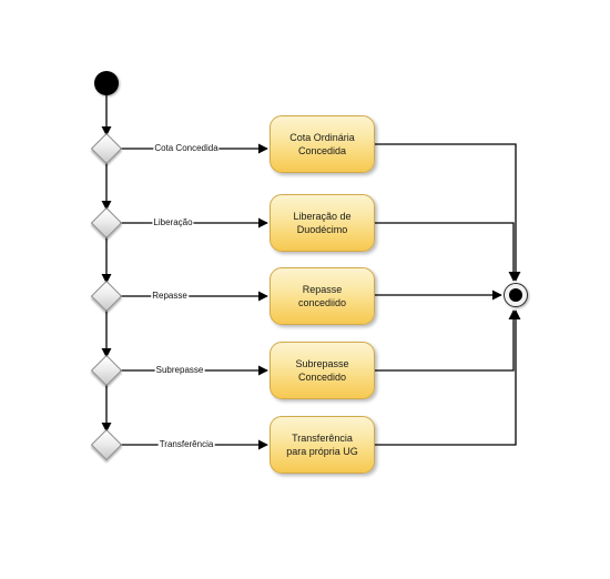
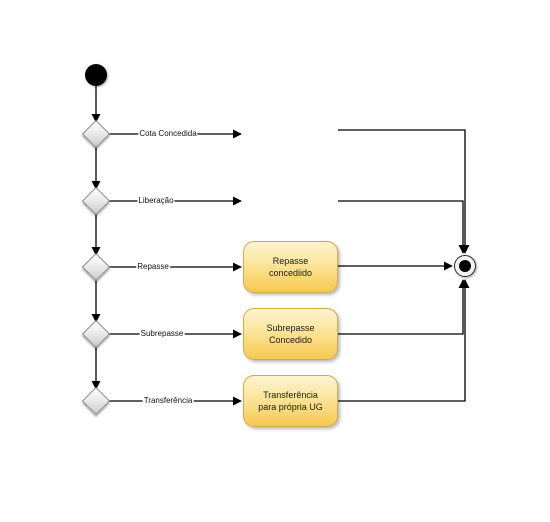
- Cota Ordinária
- Concedida
- Liberação de
- Duodécimo
  Repasse
  concediido
  Subrepasse
  Concedido
  Transferência
  para própria UG
  Cota Concedida
  Liberação
  Repasse
  Subrepasse
  Transferência
